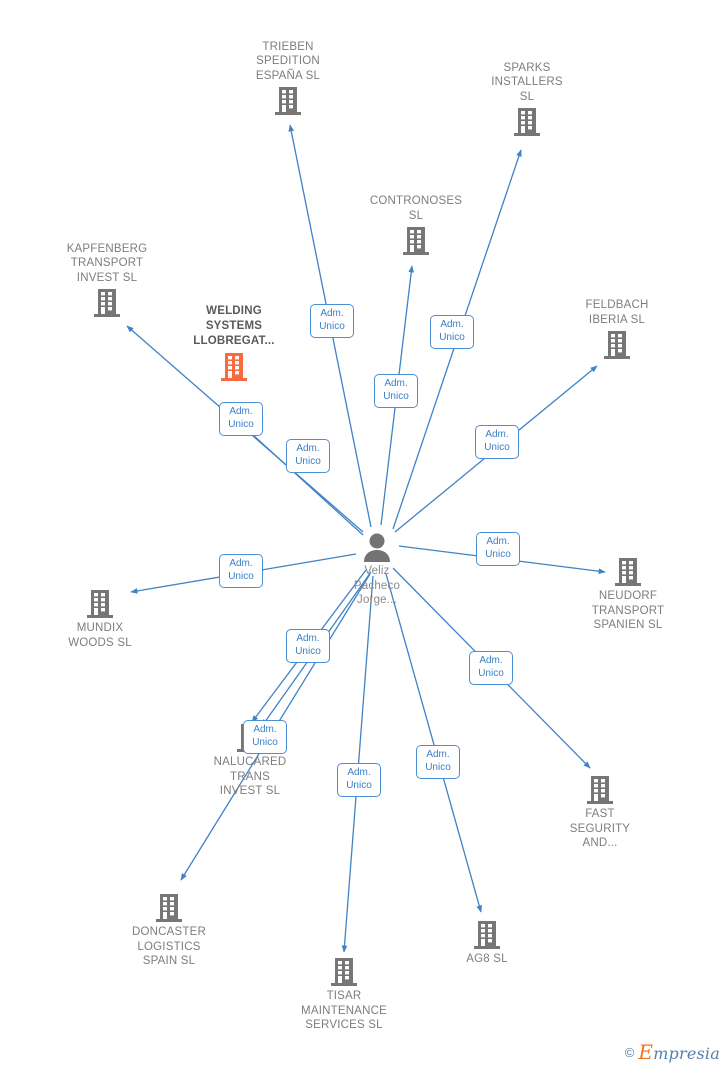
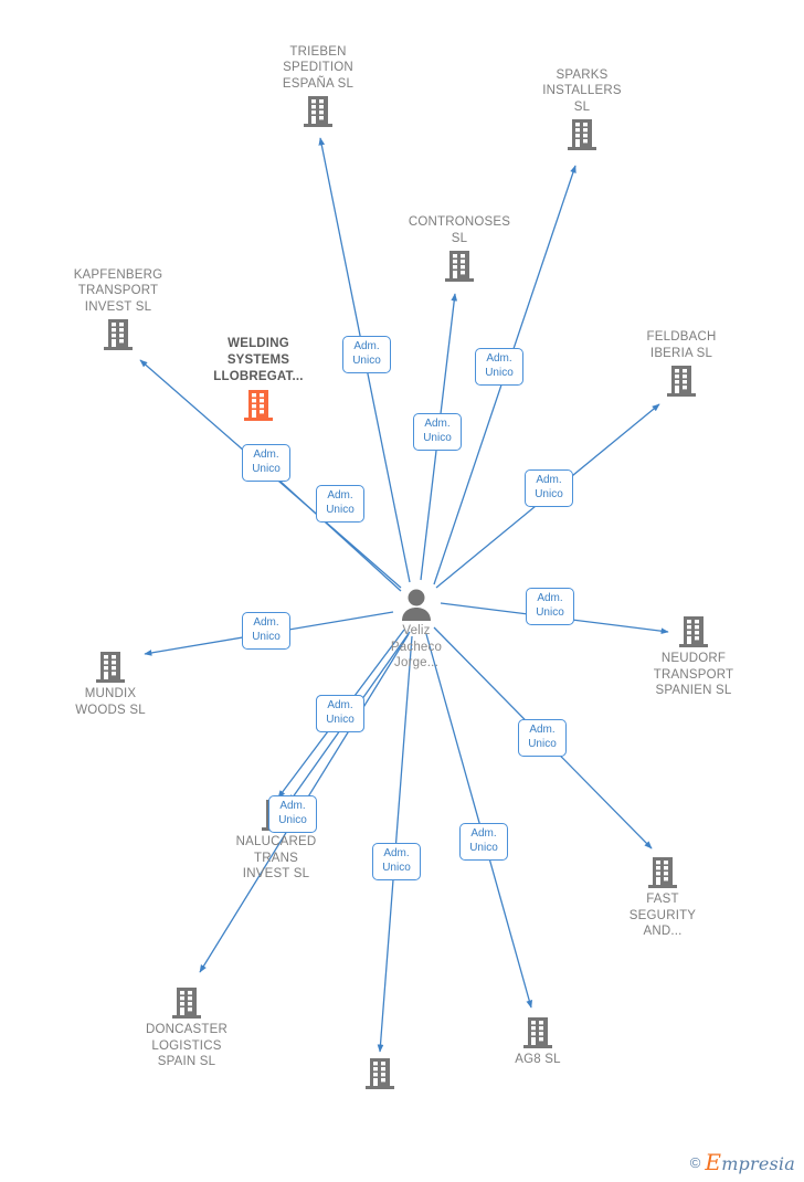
  TRIEBEN
  SPEDITION
  ESPAÑA SL
  SPARKS
  INSTALLERS
  SL
  CONTRONOSES
  SL
  KAPFENBERG
  TRANSPORT
  INVEST SL
  WELDING
  SYSTEMS
  LLOBREGAT...
  FELDBACH
  IBERIA SL
  NEUDORF
  TRANSPORT
  SPANIEN SL
  MUNDIX
  WOODS SL
  NALUCARED
  TRANS
  INVEST SL
  FAST
  SEGURITY
  AND...
  DONCASTER
  LOGISTICS
  SPAIN SL
  AG8 SL
- TISAR
- MAINTENANCE
- SERVICES SL
  Veliz
  Pacheco
  Jorge...
  Adm.
  Unico
  Adm.
  Unico
  Adm.
  Unico
  Adm.
  Unico
  Adm.
  Unico
  Adm.
  Unico
  Adm.
  Unico
  Adm.
  Unico
  Adm.
  Unico
  Adm.
  Unico
  Adm.
  Unico
  Adm.
  Unico
  Adm.
  Unico
  ©
  Empresia
